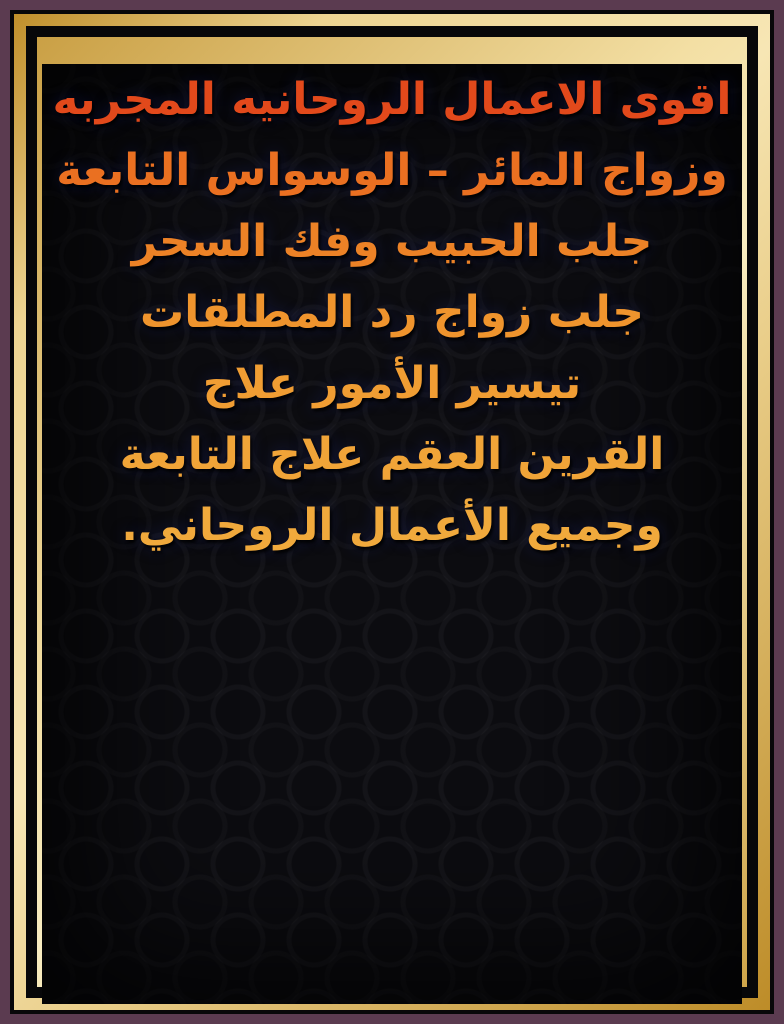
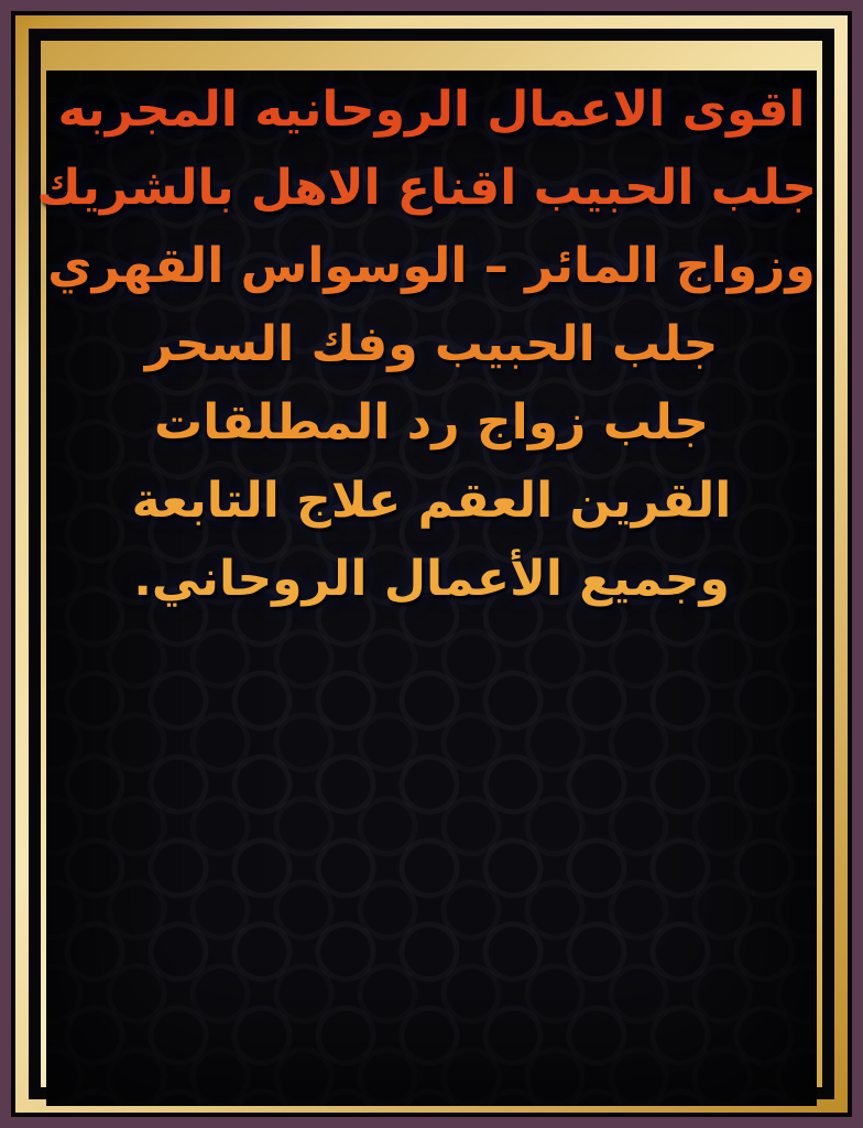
  اقوى الاعمال الروحانيه المجربه
+ جلب الحبيب اقناع الاهل بالشريك
- وزواج المائر – الوسواس التابعة
+ وزواج المائر – الوسواس القهري
  جلب الحبيب وفك السحر
  جلب زواج رد المطلقات
- تيسير الأمور علاج
  القرين العقم علاج التابعة
  وجميع الأعمال الروحاني.
